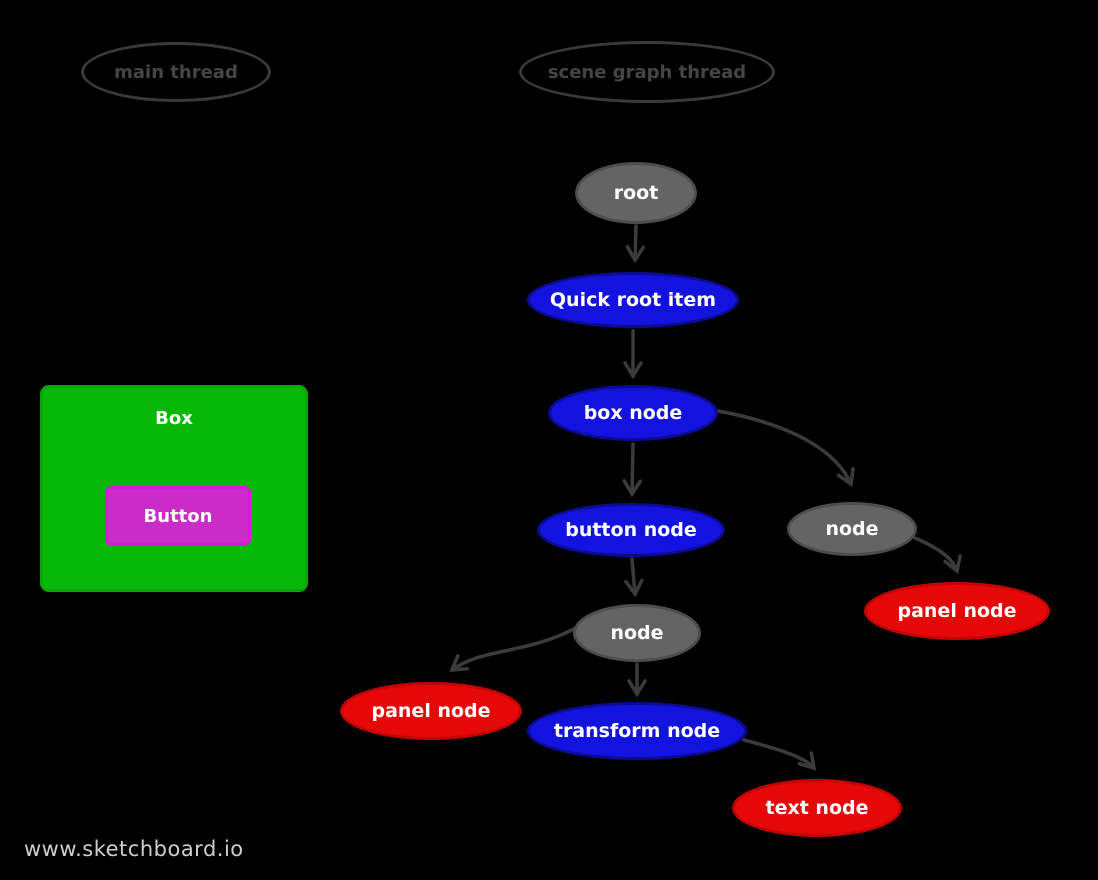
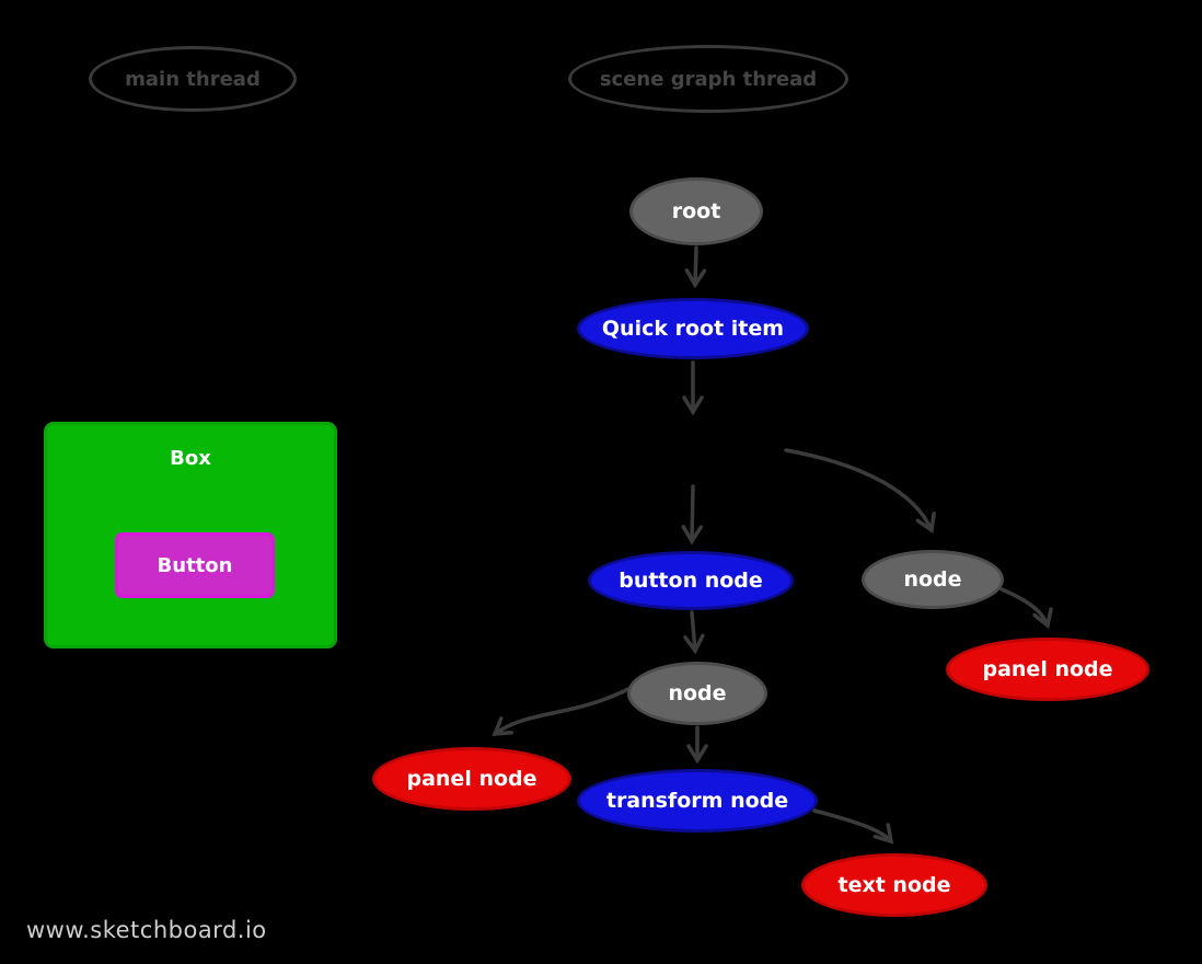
  main thread
  scene graph thread
  Box
  Button
  root
  Quick root item
- box node
  button node
  node
  panel node
  node
  panel node
  transform node
  text node
  www.sketchboard.io
